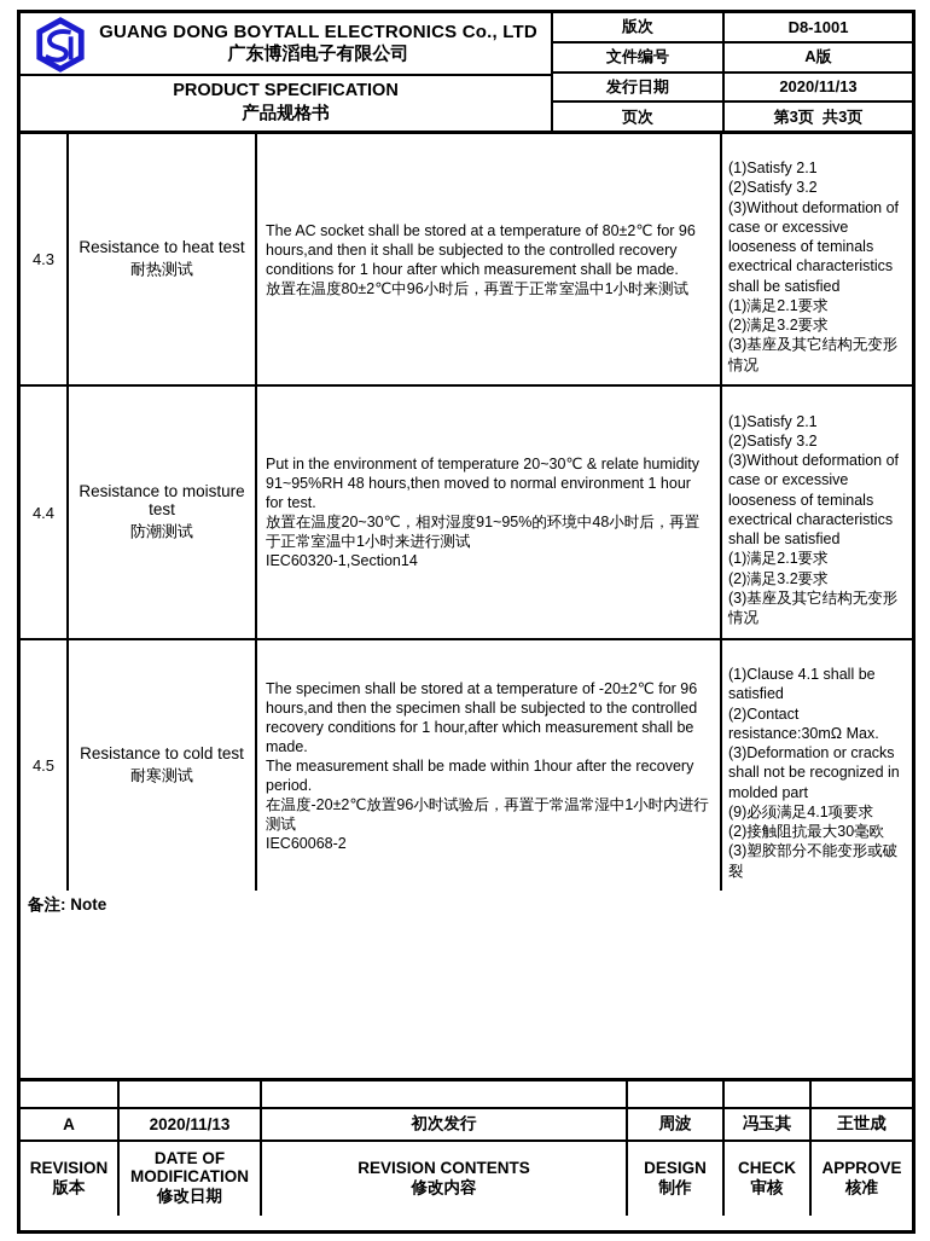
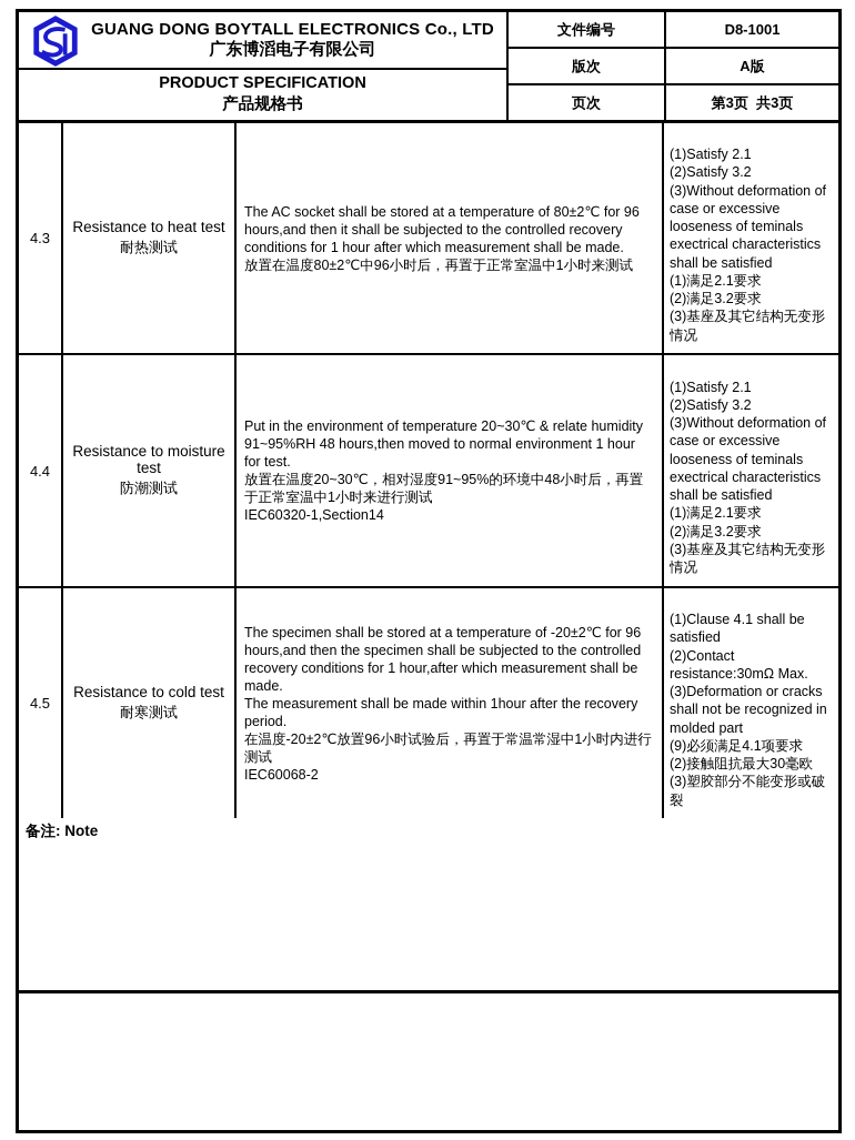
  GUANG DONG BOYTALL ELECTRONICS Co., LTD
  广东博滔电子有限公司
  PRODUCT SPECIFICATION
  产品规格书
- 版次
+ 文件编号
  D8-1001
- 文件编号
+ 版次
  A版
- 发行日期
- 2020/11/13
  页次
  第3页 共3页
  4.3	Resistance to heat test 耐热测试	The AC socket shall be stored at a temperature of 80±2℃ for 96 hours,and then it shall be subjected to the controlled recovery conditions for 1 hour after which measurement shall be made. 放置在温度80±2℃中96小时后，再置于正常室温中1小时来测试	(1)Satisfy 2.1 (2)Satisfy 3.2 (3)Without deformation of case or excessive looseness of teminals exectrical characteristics shall be satisfied (1)满足2.1要求 (2)满足3.2要求 (3)基座及其它结构无变形情况
  4.4	Resistance to moisture test 防潮测试	Put in the environment of temperature 20~30℃ & relate humidity 91~95%RH 48 hours,then moved to normal environment 1 hour for test. 放置在温度20~30℃，相对湿度91~95%的环境中48小时后，再置于正常室温中1小时来进行测试 IEC60320-1,Section14	(1)Satisfy 2.1 (2)Satisfy 3.2 (3)Without deformation of case or excessive looseness of teminals exectrical characteristics shall be satisfied (1)满足2.1要求 (2)满足3.2要求 (3)基座及其它结构无变形情况
  4.5	Resistance to cold test 耐寒测试	The specimen shall be stored at a temperature of -20±2℃ for 96 hours,and then the specimen shall be subjected to the controlled recovery conditions for 1 hour,after which measurement shall be made. The measurement shall be made within 1hour after the recovery period. 在温度-20±2℃放置96小时试验后，再置于常温常湿中1小时内进行测试 IEC60068-2	(1)Clause 4.1 shall be satisfied (2)Contact resistance:30mΩ Max. (3)Deformation or cracks shall not be recognized in molded part (9)必须满足4.1项要求 (2)接触阻抗最大30毫欧 (3)塑胶部分不能变形或破裂
  备注: Note
- A	2020/11/13	初次发行	周波	冯玉其	王世成
- REVISION 版本	DATE OF MODIFICATION 修改日期	REVISION CONTENTS 修改内容	DESIGN 制作	CHECK 审核	APPROVE 核准
